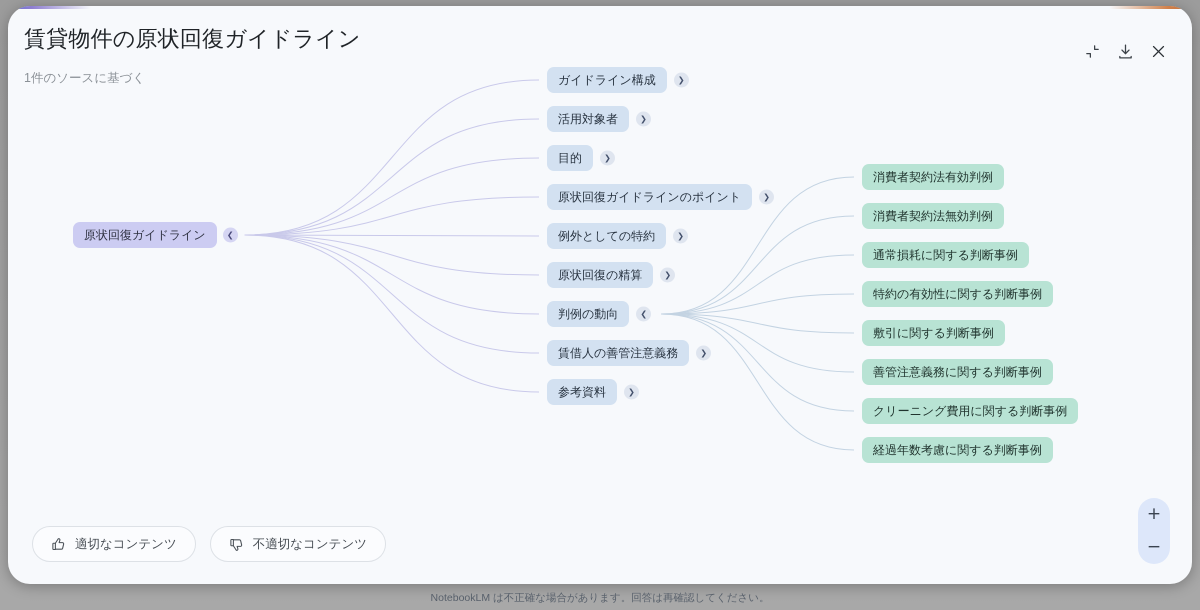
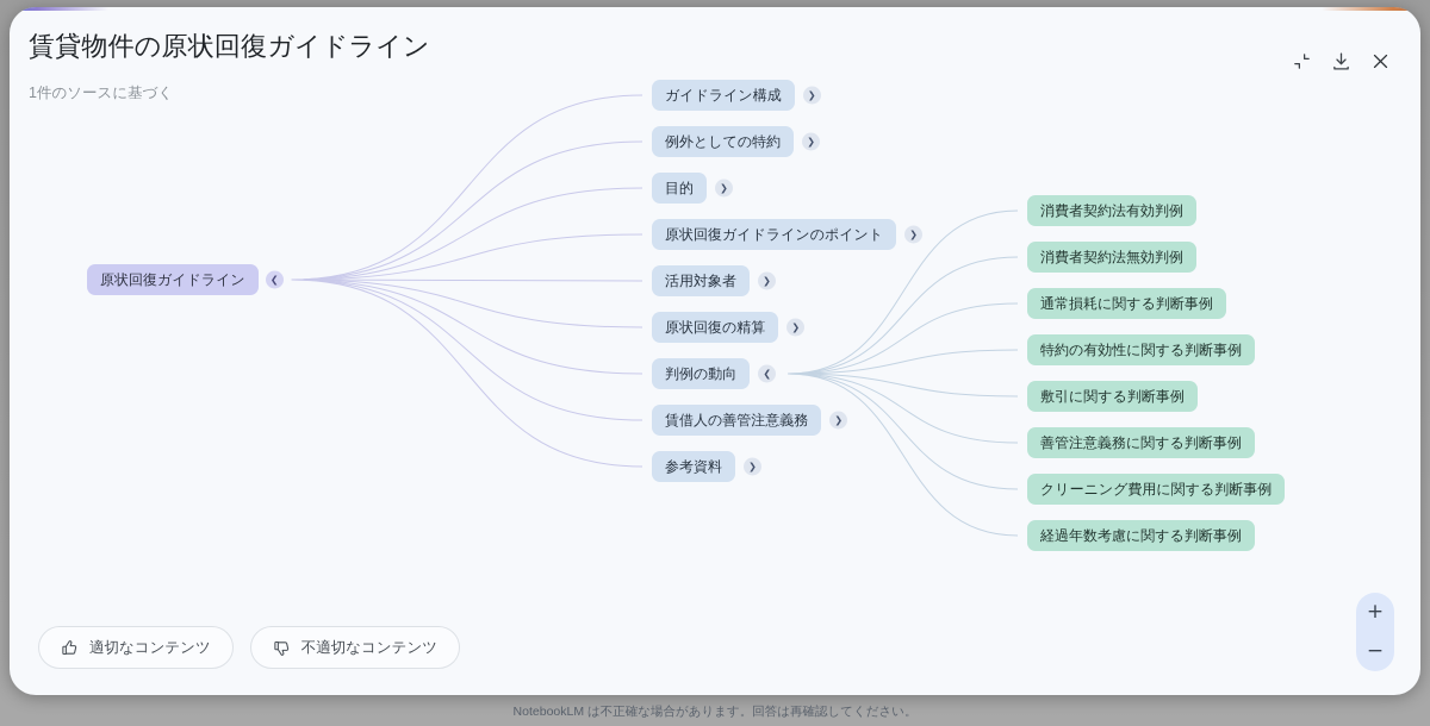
  賃貸物件の原状回復ガイドライン
  1件のソースに基づく
  原状回復ガイドライン
  ❮
  ガイドライン構成
  ❯
- 活用対象者
+ 例外としての特約
  ❯
  目的
  ❯
  原状回復ガイドラインのポイント
  ❯
- 例外としての特約
+ 活用対象者
  ❯
  原状回復の精算
  ❯
  判例の動向
  ❮
  賃借人の善管注意義務
  ❯
  参考資料
  ❯
  消費者契約法有効判例
  消費者契約法無効判例
  通常損耗に関する判断事例
  特約の有効性に関する判断事例
  敷引に関する判断事例
  善管注意義務に関する判断事例
  クリーニング費用に関する判断事例
  経過年数考慮に関する判断事例
  適切なコンテンツ
  不適切なコンテンツ
  +
  −
  NotebookLM は不正確な場合があります。回答は再確認してください。
